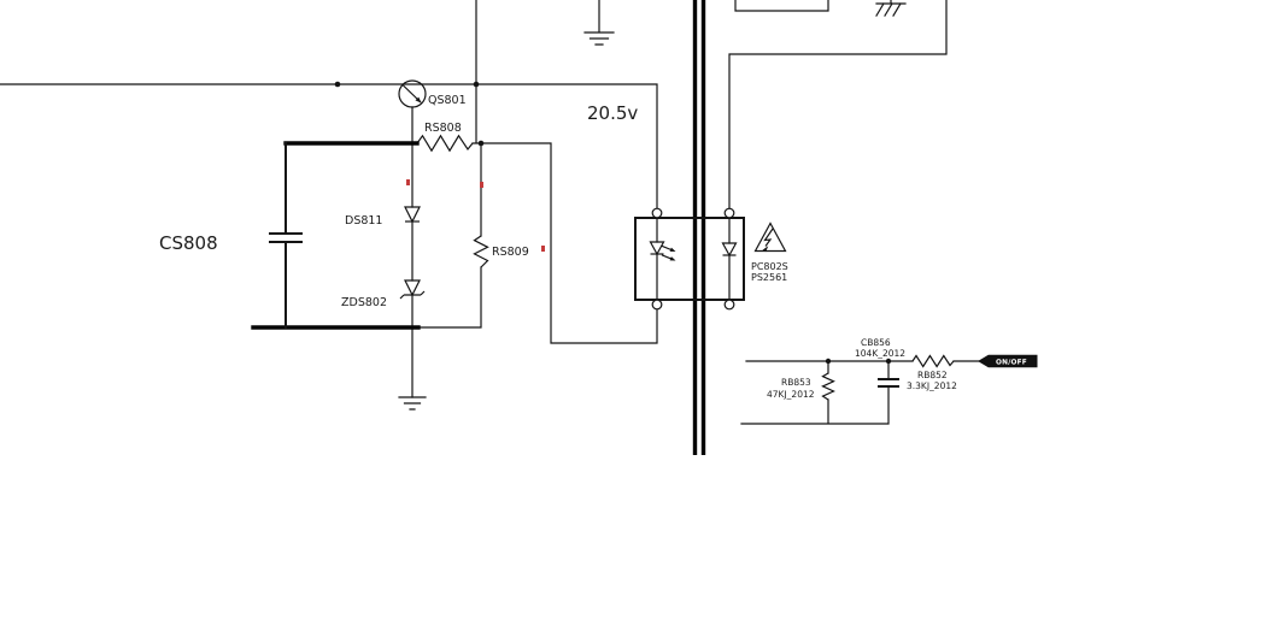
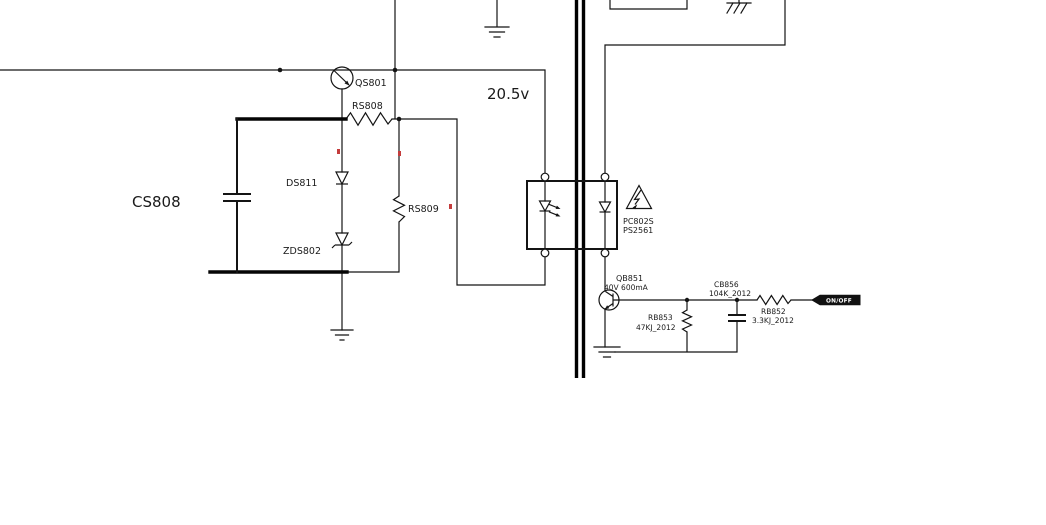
  QS801
  RS808
  RS809
  CS808
  DS811
  ZDS802
  20.5v
  PC802S
  PS2561
+ QB851
+ 40V 600mA
  RB853
  47KJ_2012
  CB856
  104K_2012
  RB852
  3.3KJ_2012
